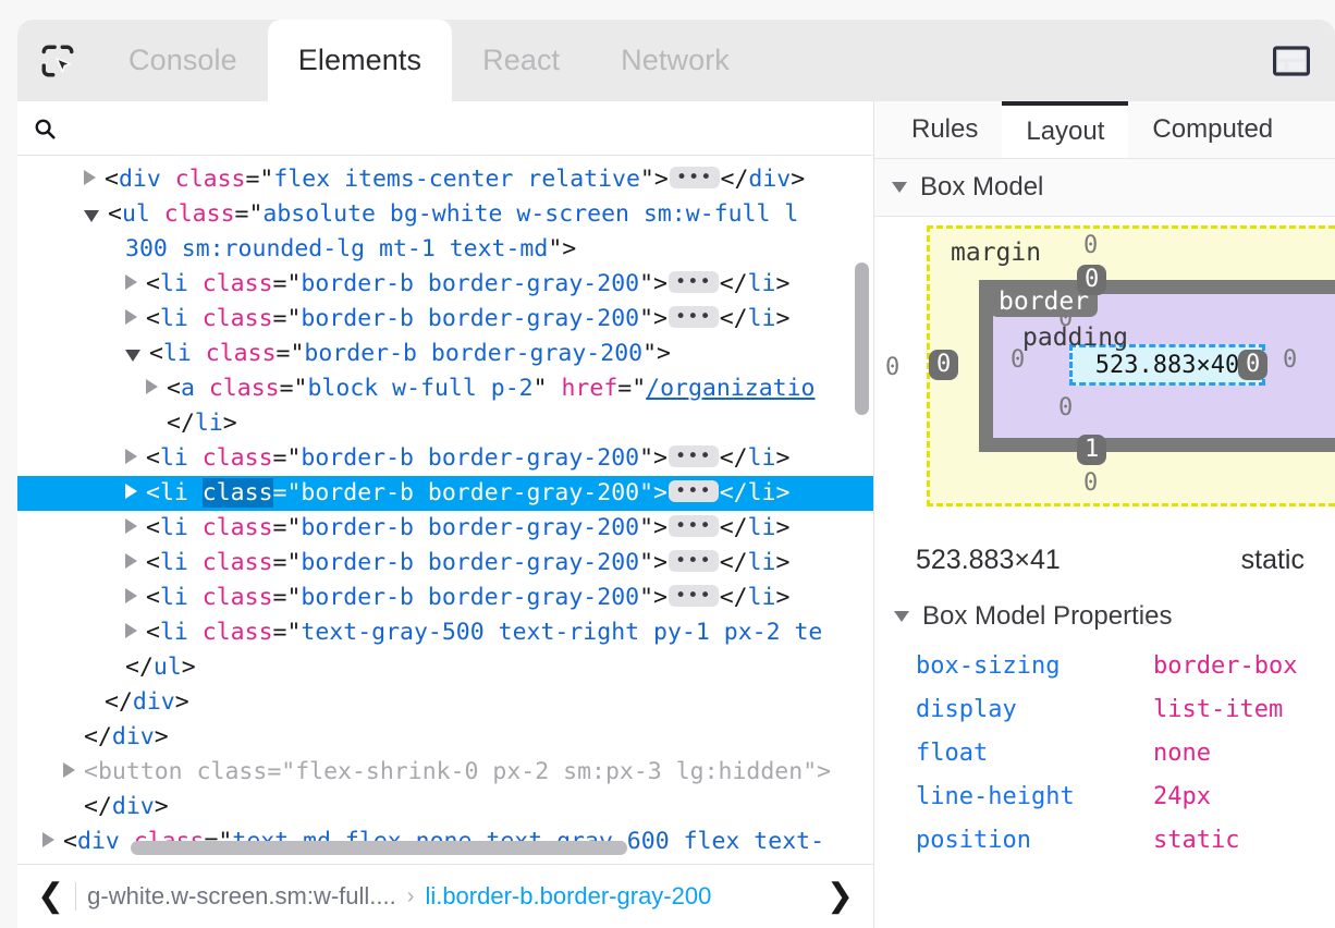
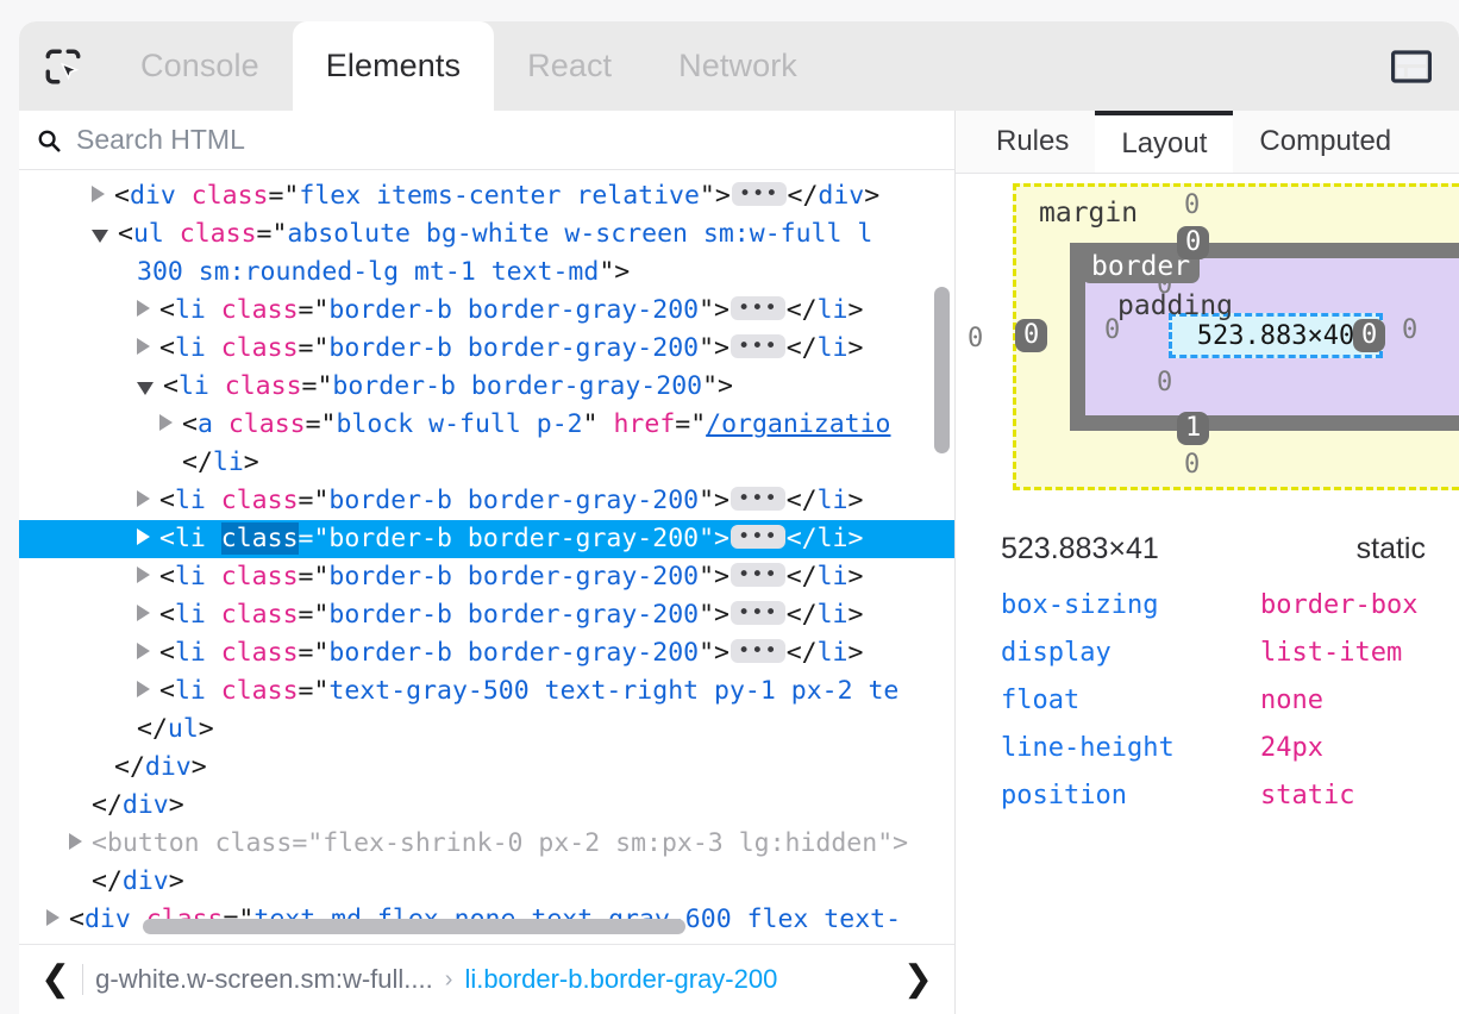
  Console
  Elements
  React
  Network
+ Search HTML
  <div class="flex items-center relative"> ••• </div>
  <ul class="absolute bg-white w-screen sm:w-full l
  300 sm:rounded-lg mt-1 text-md">
  <li class="border-b border-gray-200"> ••• </li>
  <li class="border-b border-gray-200"> ••• </li>
  <li class="border-b border-gray-200">
  <a class="block w-full p-2" href="/organizatio
  </li>
  <li class="border-b border-gray-200"> ••• </li>
  <li class="border-b border-gray-200"> ••• </li>
  <li class="border-b border-gray-200"> ••• </li>
  <li class="border-b border-gray-200"> ••• </li>
  <li class="border-b border-gray-200"> ••• </li>
  <li class="text-gray-500 text-right py-1 px-2 te
  </ul>
  </div>
  </div>
  <button class="flex-shrink-0 px-2 sm:px-3 lg:hidden">
  </div>
  ❮
  g-white.w-screen.sm:w-full....
  ›
  li.border-b.border-gray-200
  ❯
  Rules
  Layout
  Computed
- Box Model
  margin
  0
  0
  0
  0
  0
  0
  0
  523.883×40
  border
  padding
  0
  0
  0
  1
  523.883×41
  static
- Box Model Properties
  box-sizing
  border-box
  display
  list-item
  float
  none
  line-height
  24px
  position
  static
